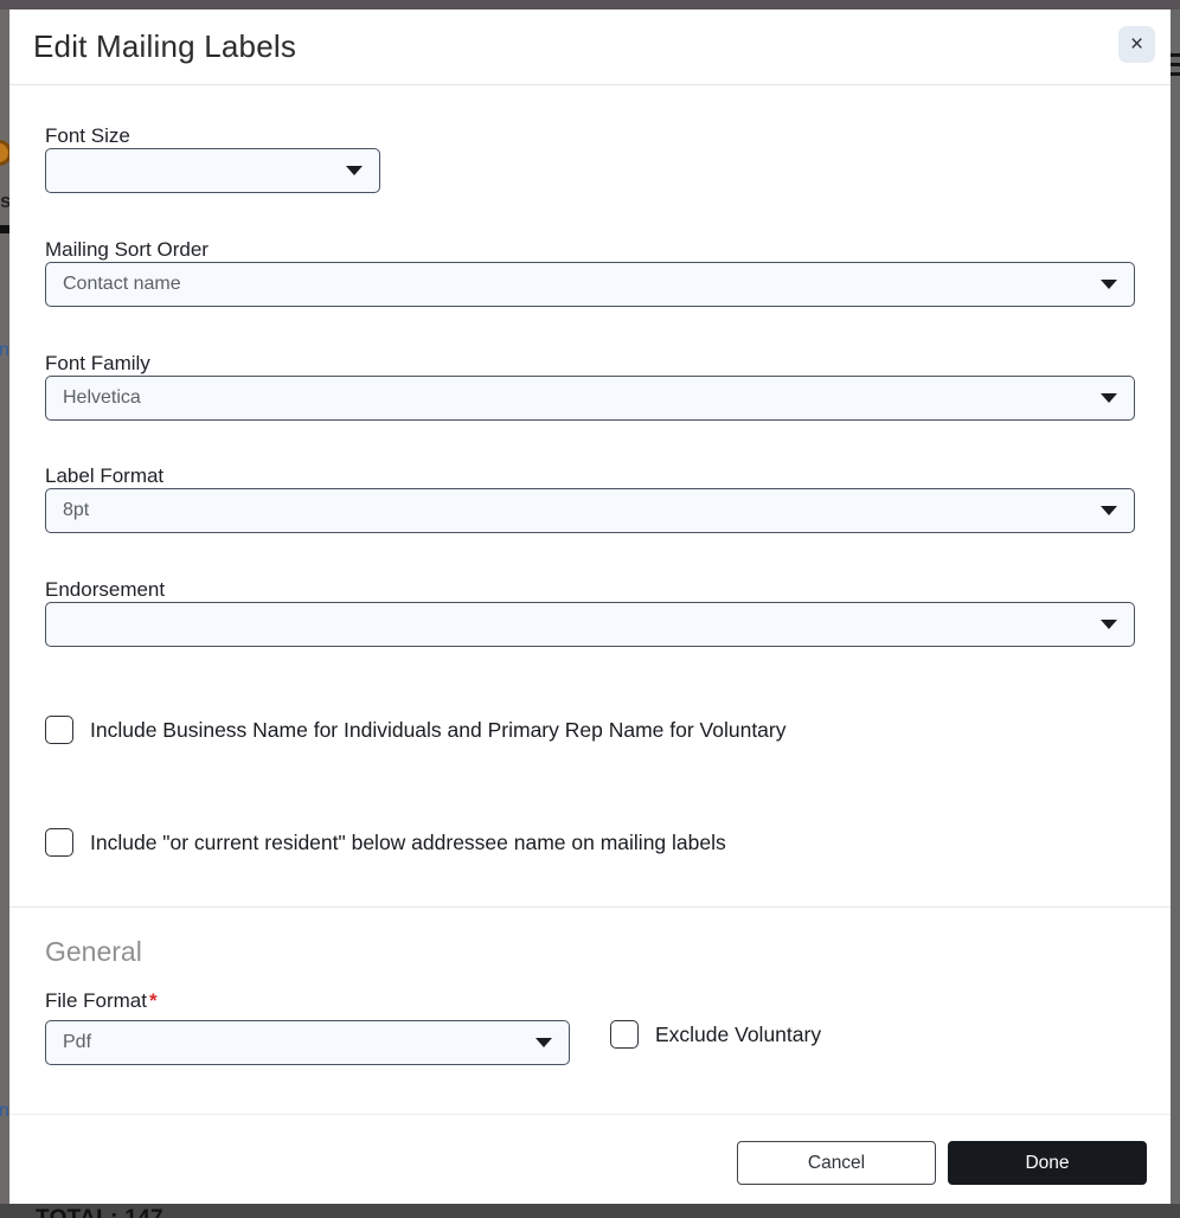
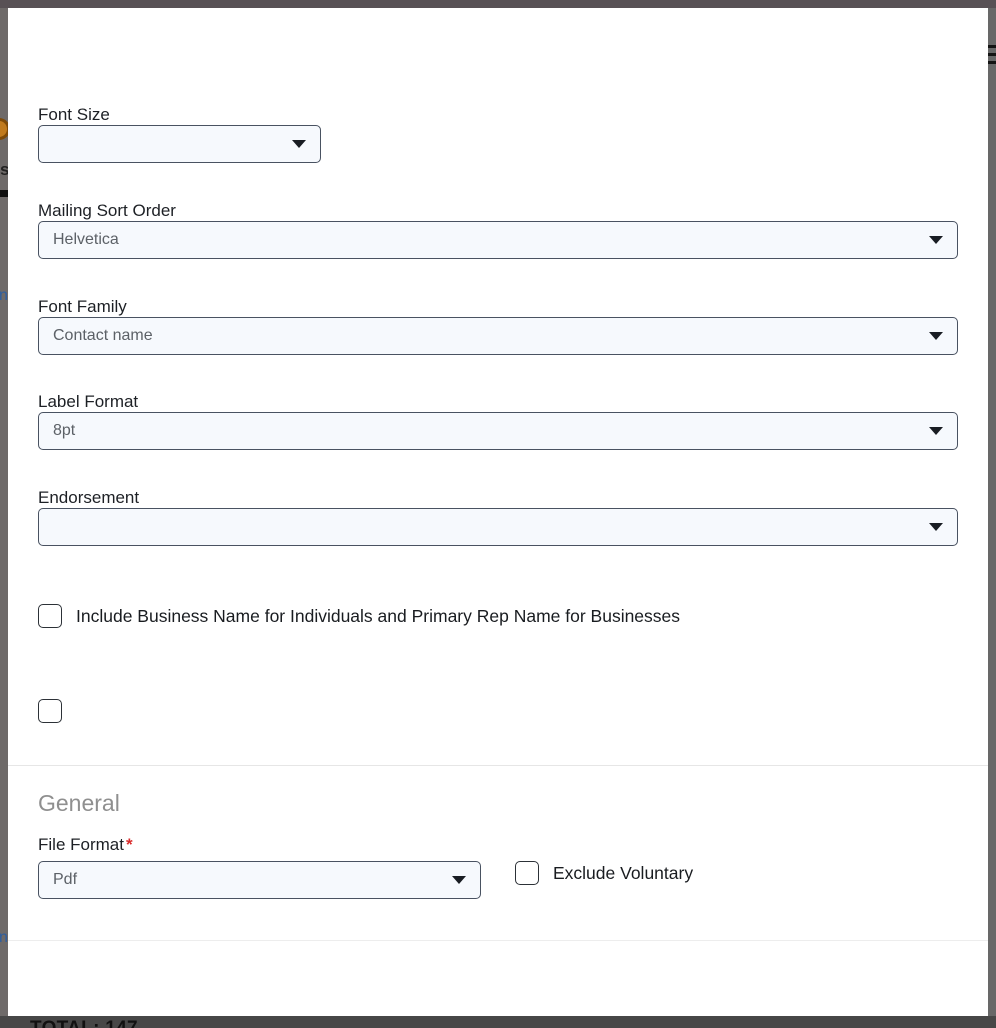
  s
  n
  n
- Edit Mailing Labels
- ×
  Font Size
  Mailing Sort Order
- Contact name
+ Helvetica
  Font Family
- Helvetica
+ Contact name
  Label Format
  8pt
  Endorsement
- Include Business Name for Individuals and Primary Rep Name for Voluntary
+ Include Business Name for Individuals and Primary Rep Name for Businesses
- Include "or current resident" below addressee name on mailing labels
  General
  File Format*
  Pdf
  Exclude Voluntary
- Cancel
- Done
